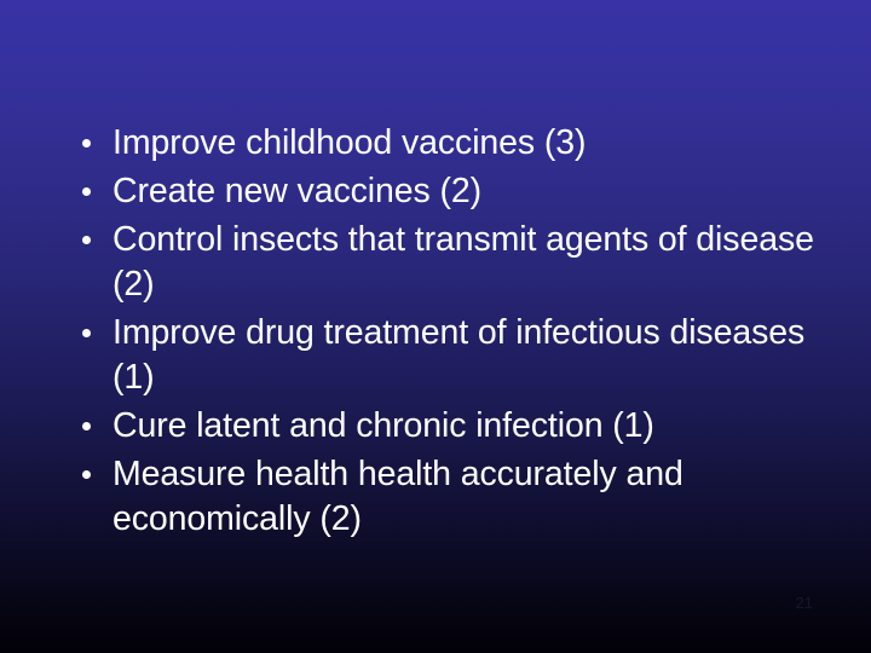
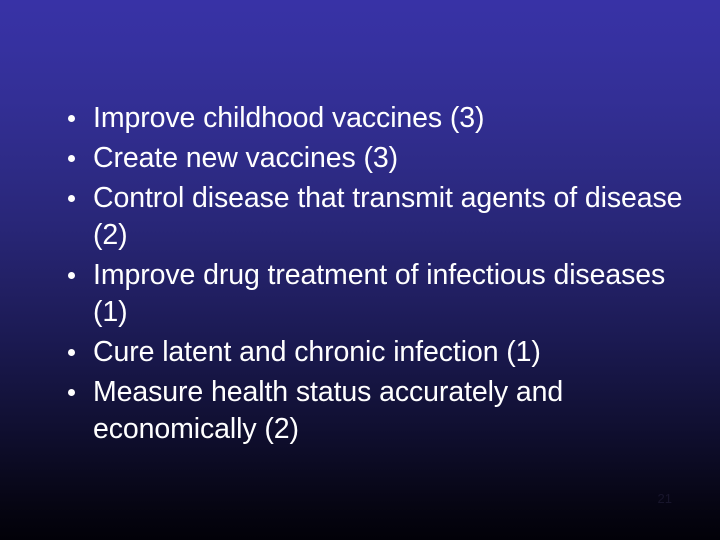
  Improve childhood vaccines (3)
- Create new vaccines (2)
+ Create new vaccines (3)
- Control insects that transmit agents of disease (2)
+ Control disease that transmit agents of disease (2)
  Improve drug treatment of infectious diseases (1)
  Cure latent and chronic infection (1)
- Measure health health accurately and economically (2)
+ Measure health status accurately and economically (2)
  21
